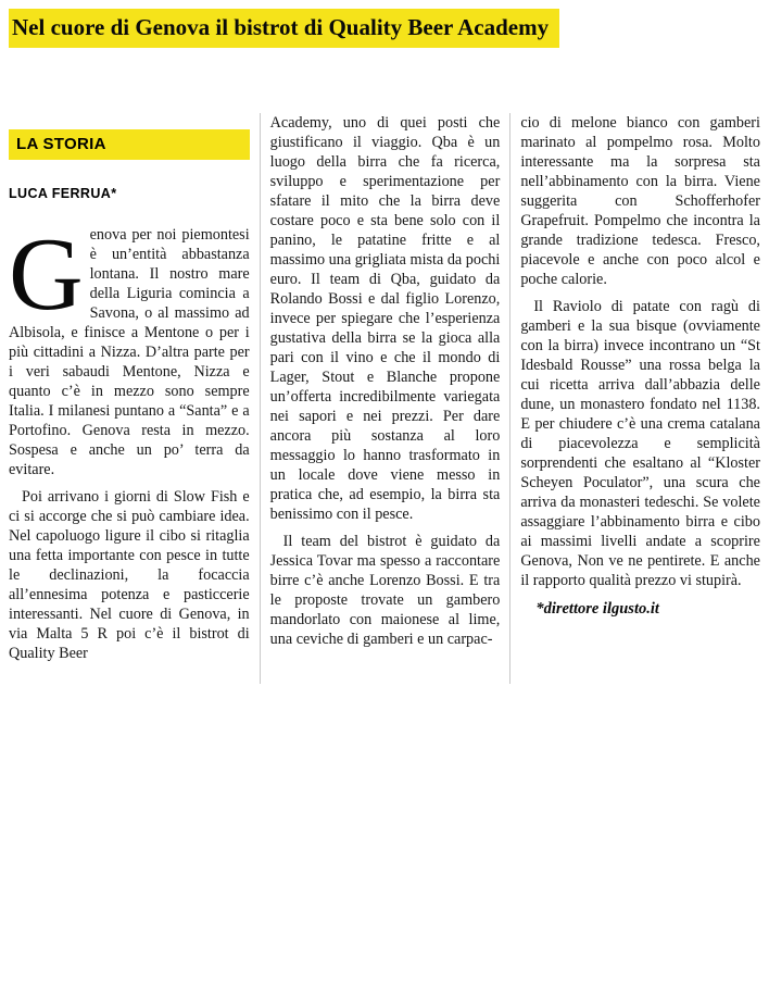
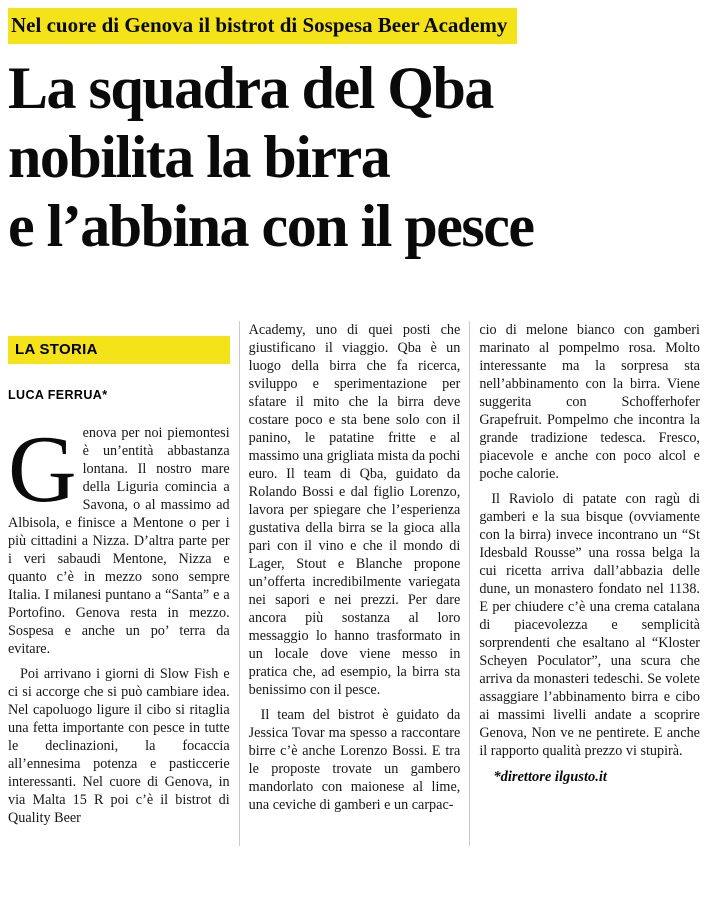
- Nel cuore di Genova il bistrot di Quality Beer Academy
+ Nel cuore di Genova il bistrot di Sospesa Beer Academy
+ La squadra del Qba
+ nobilita la birra
+ e l’abbina con il pesce
  LA STORIA
  LUCA FERRUA*
  G
  enova per noi piemontesi è un’entità abbastanza lontana. Il nostro mare della Liguria comincia a Savona, o al massimo ad Albisola, e finisce a Mentone o per i più cittadini a Nizza. D’altra parte per i veri sabaudi Mentone, Nizza e quanto c’è in mezzo sono sempre Italia. I milanesi puntano a “Santa” e a Portofino. Genova resta in mezzo. Sospesa e anche un po’ terra da evitare.
- Poi arrivano i giorni di Slow Fish e ci si accorge che si può cambiare idea. Nel capoluogo ligure il cibo si ritaglia una fetta importante con pesce in tutte le declinazioni, la focaccia all’ennesima potenza e pasticcerie interessanti. Nel cuore di Genova, in via Malta 5 R poi c’è il bistrot di Quality Beer
+ Poi arrivano i giorni di Slow Fish e ci si accorge che si può cambiare idea. Nel capoluogo ligure il cibo si ritaglia una fetta importante con pesce in tutte le declinazioni, la focaccia all’ennesima potenza e pasticcerie interessanti. Nel cuore di Genova, in via Malta 15 R poi c’è il bistrot di Quality Beer
- Academy, uno di quei posti che giustificano il viaggio. Qba è un luogo della birra che fa ricerca, sviluppo e sperimentazione per sfatare il mito che la birra deve costare poco e sta bene solo con il panino, le patatine fritte e al massimo una grigliata mista da pochi euro. Il team di Qba, guidato da Rolando Bossi e dal figlio Lorenzo, invece per spiegare che l’esperienza gustativa della birra se la gioca alla pari con il vino e che il mondo di Lager, Stout e Blanche propone un’offerta incredibilmente variegata nei sapori e nei prezzi. Per dare ancora più sostanza al loro messaggio lo hanno trasformato in un locale dove viene messo in pratica che, ad esempio, la birra sta benissimo con il pesce.
+ Academy, uno di quei posti che giustificano il viaggio. Qba è un luogo della birra che fa ricerca, sviluppo e sperimentazione per sfatare il mito che la birra deve costare poco e sta bene solo con il panino, le patatine fritte e al massimo una grigliata mista da pochi euro. Il team di Qba, guidato da Rolando Bossi e dal figlio Lorenzo, lavora per spiegare che l’esperienza gustativa della birra se la gioca alla pari con il vino e che il mondo di Lager, Stout e Blanche propone un’offerta incredibilmente variegata nei sapori e nei prezzi. Per dare ancora più sostanza al loro messaggio lo hanno trasformato in un locale dove viene messo in pratica che, ad esempio, la birra sta benissimo con il pesce.
  Il team del bistrot è guidato da Jessica Tovar ma spesso a raccontare birre c’è anche Lorenzo Bossi. E tra le proposte trovate un gambero mandorlato con maionese al lime, una ceviche di gamberi e un carpac-
  cio di melone bianco con gamberi marinato al pompelmo rosa. Molto interessante ma la sorpresa sta nell’abbinamento con la birra. Viene suggerita con Schofferhofer Grapefruit. Pompelmo che incontra la grande tradizione tedesca. Fresco, piacevole e anche con poco alcol e poche calorie.
  Il Raviolo di patate con ragù di gamberi e la sua bisque (ovviamente con la birra) invece incontrano un “St Idesbald Rousse” una rossa belga la cui ricetta arriva dall’abbazia delle dune, un monastero fondato nel 1138. E per chiudere c’è una crema catalana di piacevolezza e semplicità sorprendenti che esaltano al “Kloster Scheyen Poculator”, una scura che arriva da monasteri tedeschi. Se volete assaggiare l’abbinamento birra e cibo ai massimi livelli andate a scoprire Genova, Non ve ne pentirete. E anche il rapporto qualità prezzo vi stupirà.
  *direttore ilgusto.it
